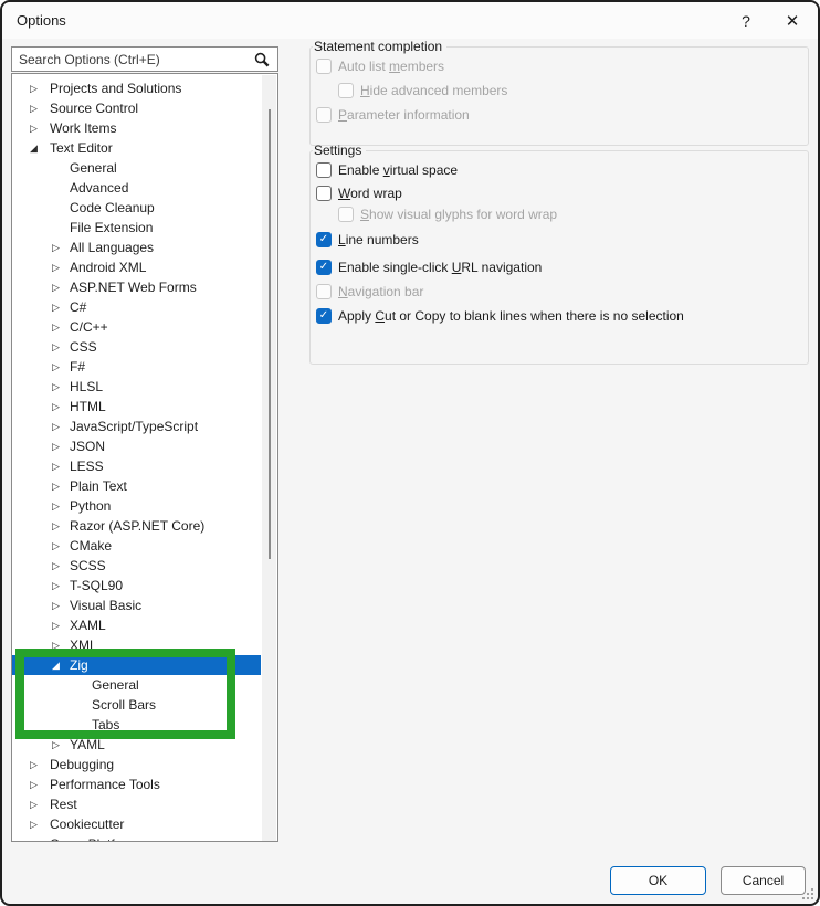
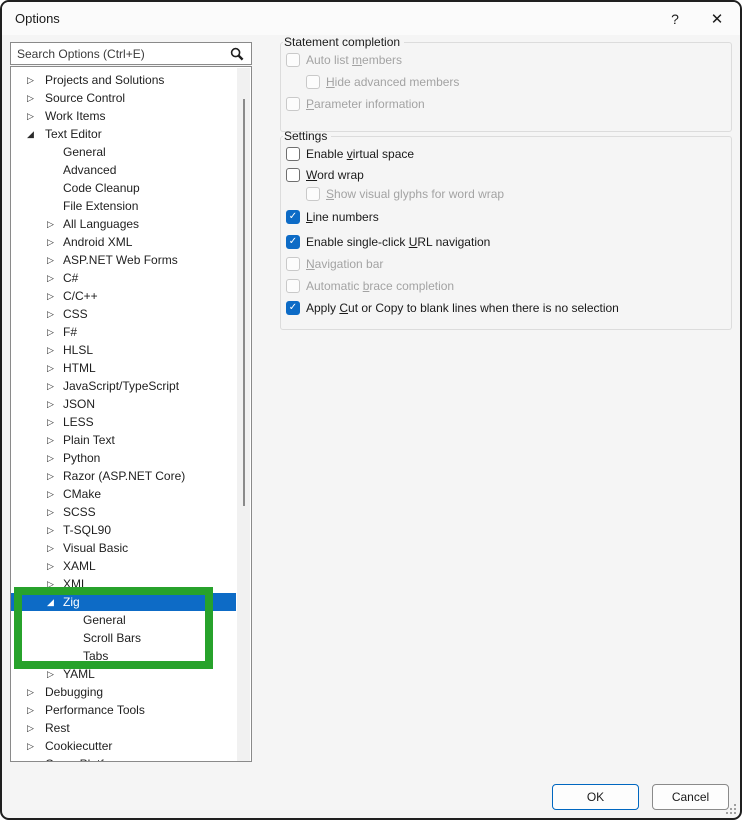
  Options
  ?
  ✕
  Search Options (Ctrl+E)
  ▷
  Projects and Solutions
  ▷
  Source Control
  ▷
  Work Items
  ◢
  Text Editor
  General
  Advanced
  Code Cleanup
  File Extension
  ▷
  All Languages
  ▷
  Android XML
  ▷
  ASP.NET Web Forms
  ▷
  C#
  ▷
  C/C++
  ▷
  CSS
  ▷
  F#
  ▷
  HLSL
  ▷
  HTML
  ▷
  JavaScript/TypeScript
  ▷
  JSON
  ▷
  LESS
  ▷
  Plain Text
  ▷
  Python
  ▷
  Razor (ASP.NET Core)
  ▷
  CMake
  ▷
  SCSS
  ▷
  T-SQL90
  ▷
  Visual Basic
  ▷
  XAML
  ▷
  XML
  ◢
  Zig
  General
  Scroll Bars
  Tabs
  ▷
  YAML
  ▷
  Debugging
  ▷
  Performance Tools
  ▷
  Rest
  ▷
  Cookiecutter
  Statement completion
  Auto list members
  Hide advanced members
  Parameter information
  Settings
  Enable virtual space
  Word wrap
  Show visual glyphs for word wrap
  ✓
  Line numbers
  ✓
  Enable single-click URL navigation
  Navigation bar
+ Automatic brace completion
  ✓
  Apply Cut or Copy to blank lines when there is no selection
  OK
  Cancel
